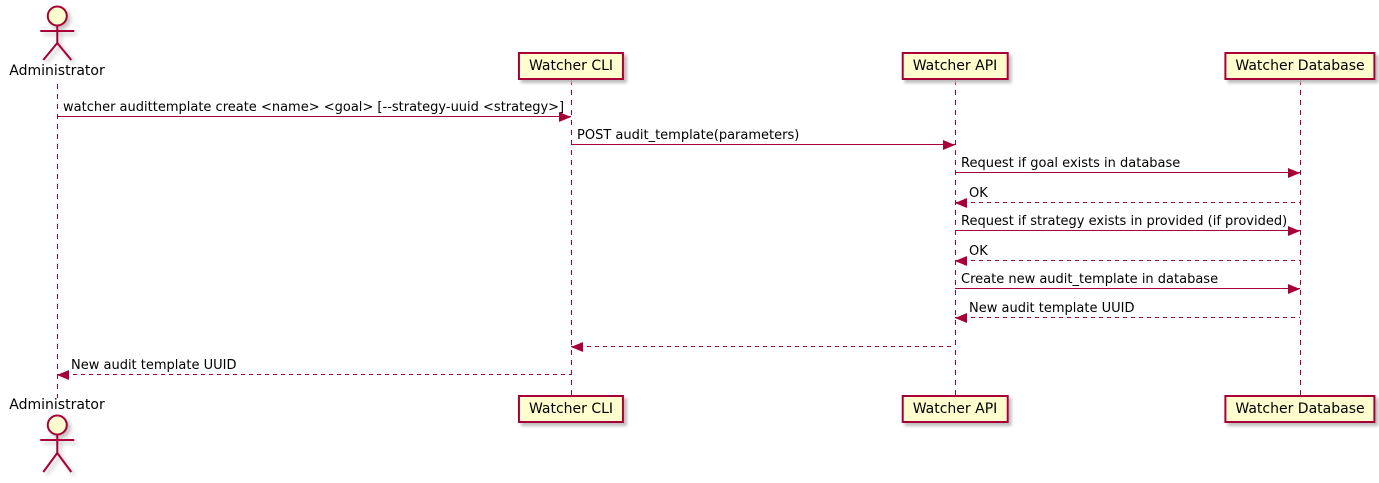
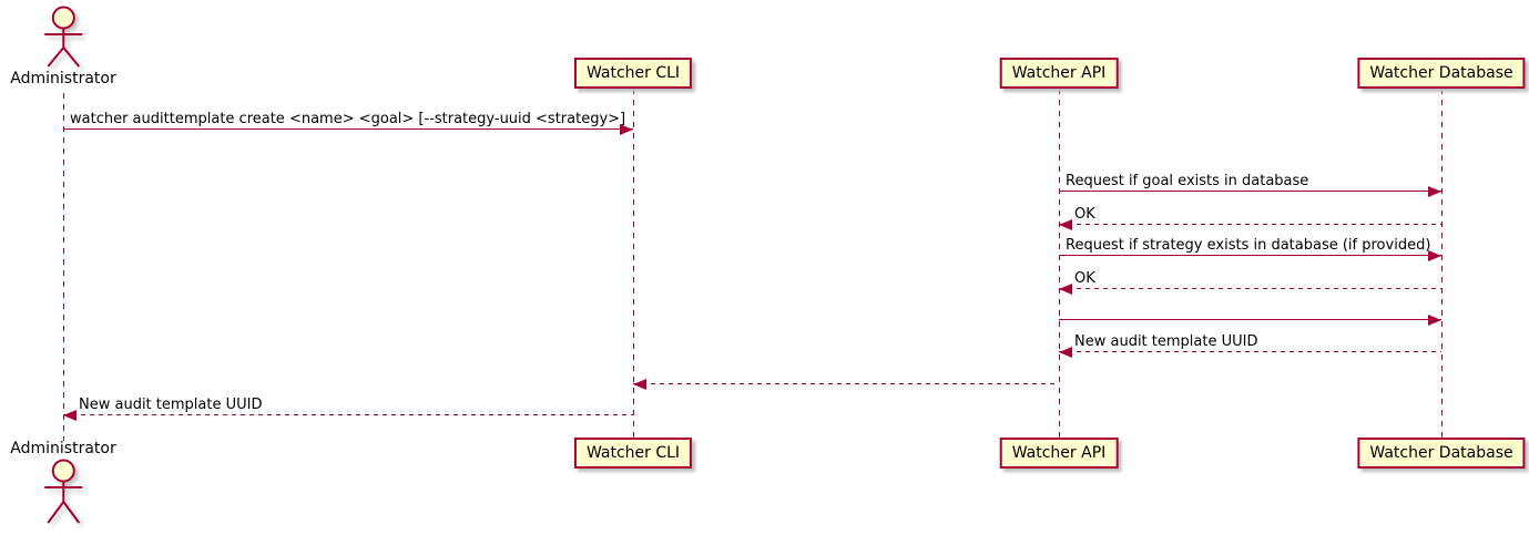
  Administrator
  Watcher CLI
  Watcher API
  Watcher Database
  watcher audittemplate create <name> <goal> [--strategy-uuid <strategy>]
- POST audit_template(parameters)
  Request if goal exists in database
  OK
- Request if strategy exists in provided (if provided)
+ Request if strategy exists in database (if provided)
  OK
- Create new audit_template in database
  New audit template UUID
  New audit template UUID
  Watcher CLI
  Watcher API
  Watcher Database
  Administrator
